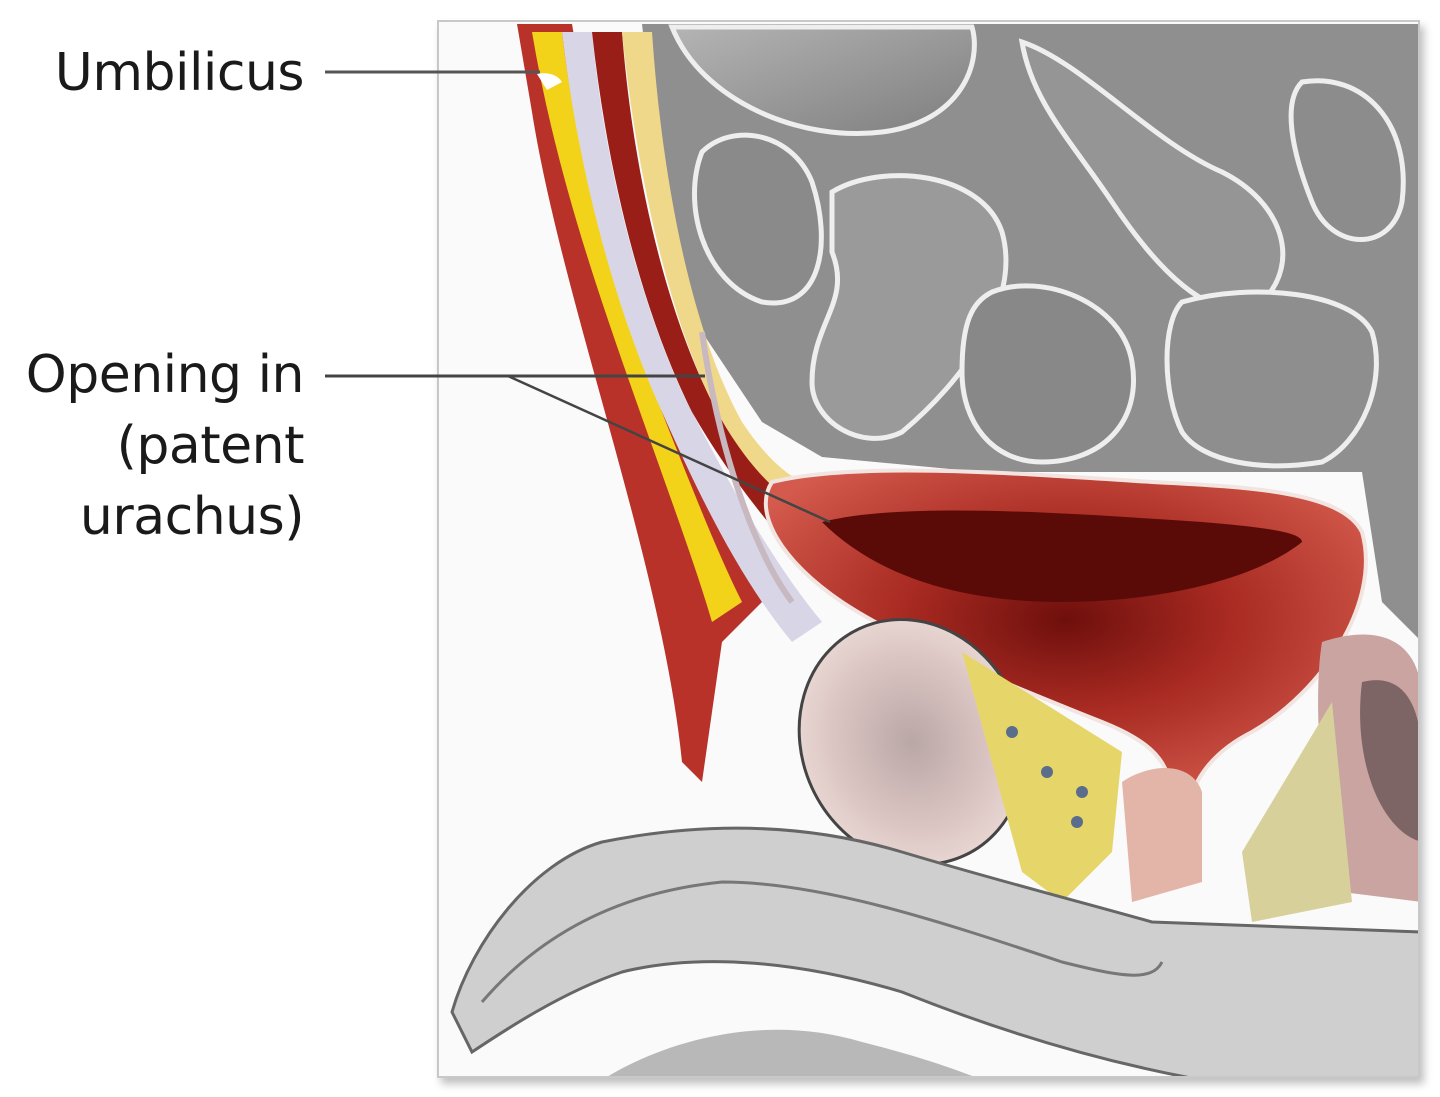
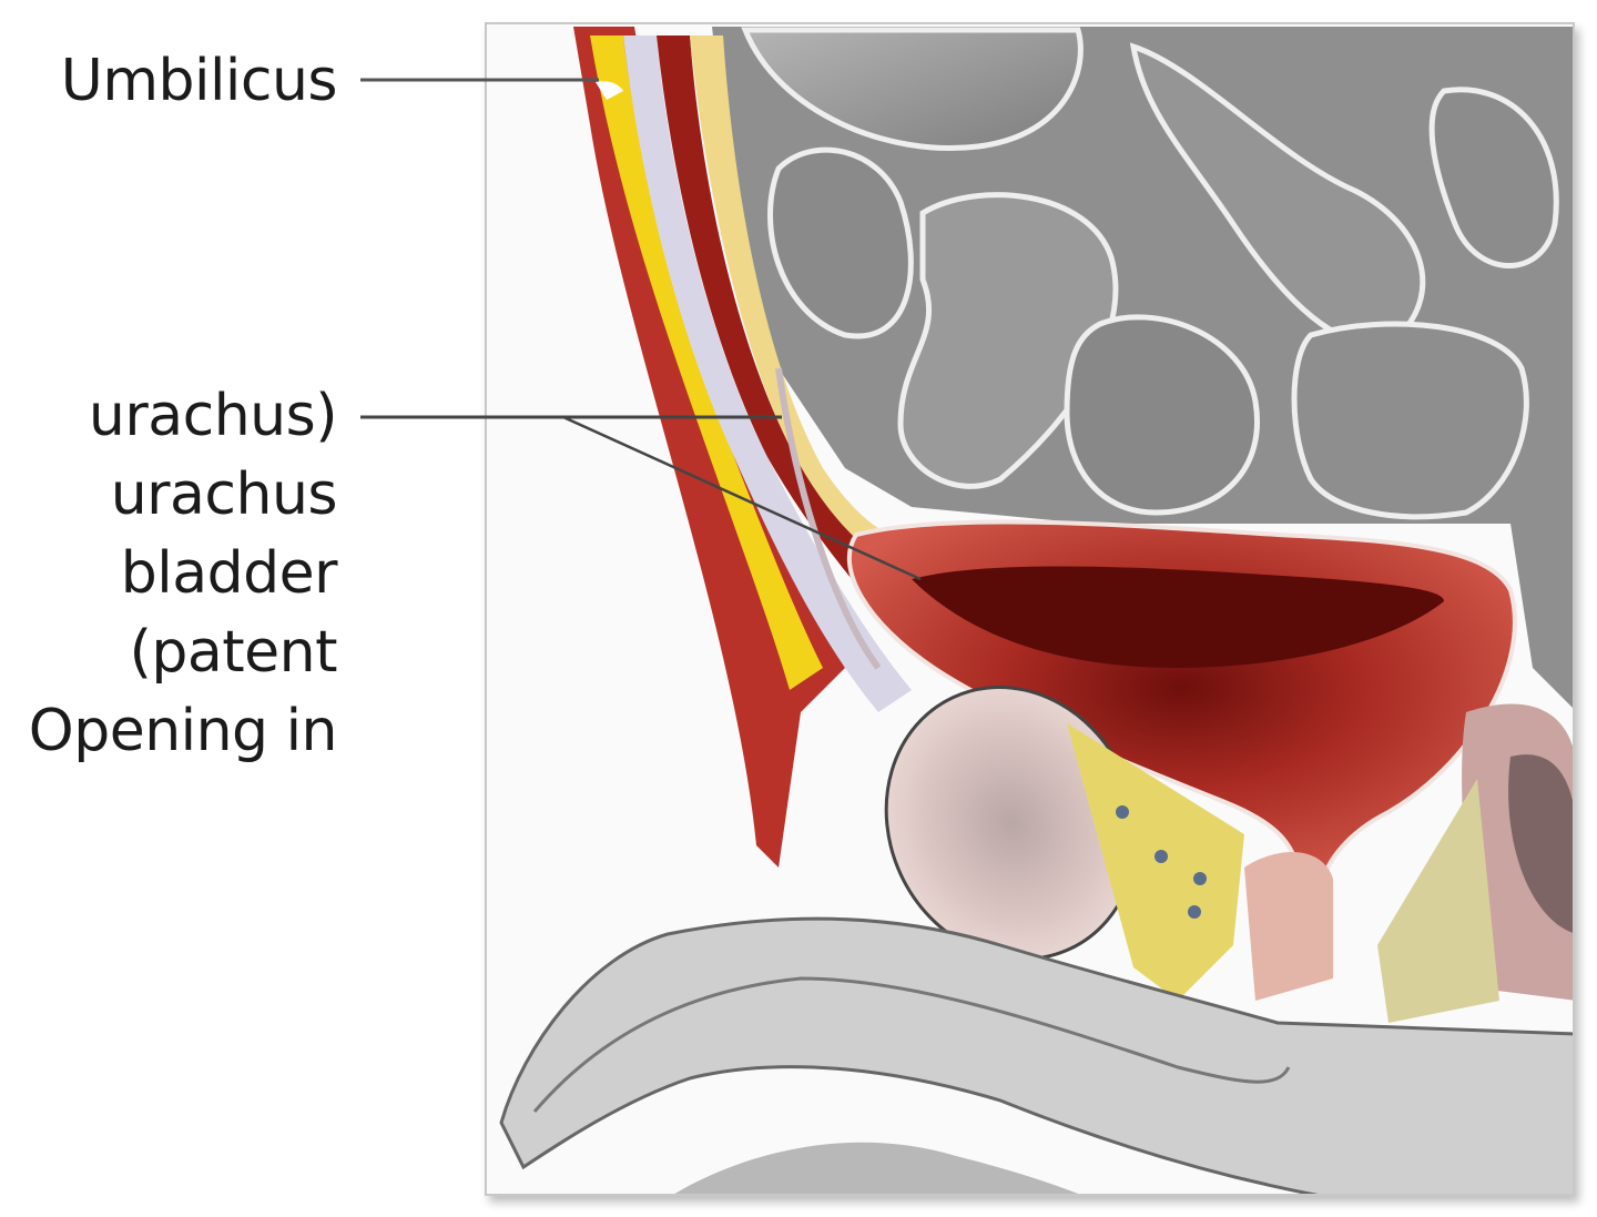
  Umbilicus
- Opening in
+ urachus)
+ urachus
+ bladder
  (patent
- urachus)
+ Opening in
